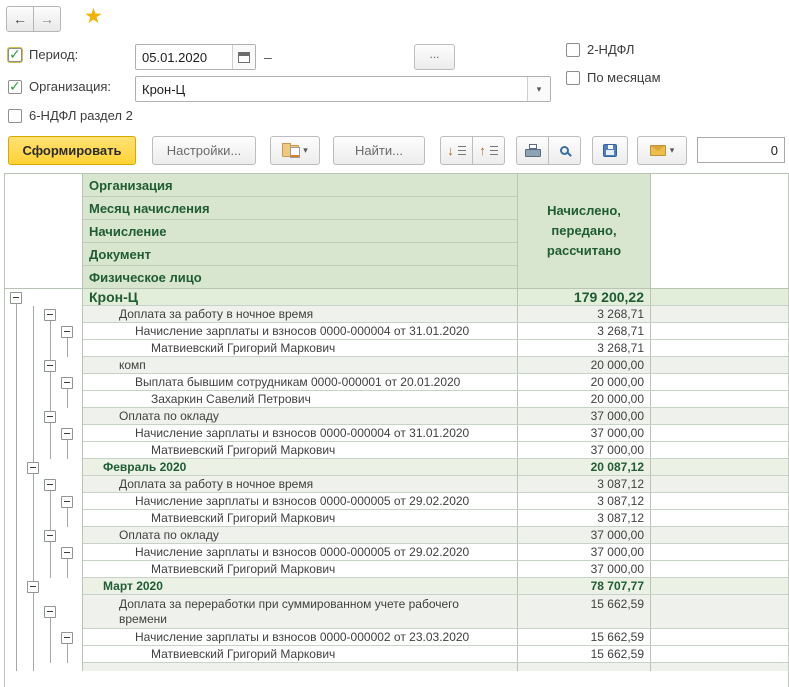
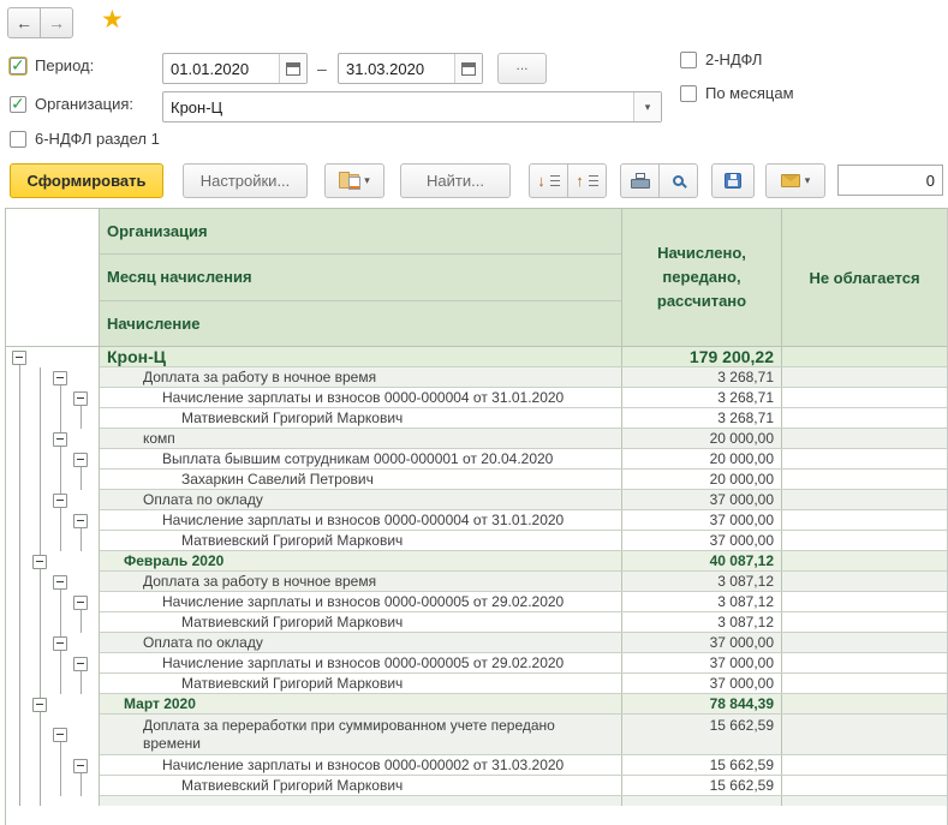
  ←
  →
  ★
  Период:
- 05.01.2020
+ 01.01.2020
  –
+ 31.03.2020
  ...
  2-НДФЛ
  Организация:
  Крон-Ц
  ▾
  По месяцам
- 6-НДФЛ раздел 2
+ 6-НДФЛ раздел 1
  Сформировать
  Настройки...
  ▾
  Найти...
  ↓
  ↑
  ▾
  0
  Организация
  Месяц начисления
  Начисление
- Документ
- Физическое лицо
  Начислено,
  передано,
  рассчитано
+ Не облагается
  Крон-Ц
  179 200,22
  Доплата за работу в ночное время
  3 268,71
  Начисление зарплаты и взносов 0000-000004 от 31.01.2020
  3 268,71
  Матвиевский Григорий Маркович
  3 268,71
  комп
  20 000,00
- Выплата бывшим сотрудникам 0000-000001 от 20.01.2020
+ Выплата бывшим сотрудникам 0000-000001 от 20.04.2020
  20 000,00
  Захаркин Савелий Петрович
  20 000,00
  Оплата по окладу
  37 000,00
  Начисление зарплаты и взносов 0000-000004 от 31.01.2020
  37 000,00
  Матвиевский Григорий Маркович
  37 000,00
  Февраль 2020
- 20 087,12
+ 40 087,12
  Доплата за работу в ночное время
  3 087,12
  Начисление зарплаты и взносов 0000-000005 от 29.02.2020
  3 087,12
  Матвиевский Григорий Маркович
  3 087,12
  Оплата по окладу
  37 000,00
  Начисление зарплаты и взносов 0000-000005 от 29.02.2020
  37 000,00
  Матвиевский Григорий Маркович
  37 000,00
  Март 2020
- 78 707,77
+ 78 844,39
- Доплата за переработки при суммированном учете рабочего времени
+ Доплата за переработки при суммированном учете передано времени
  15 662,59
- Начисление зарплаты и взносов 0000-000002 от 23.03.2020
+ Начисление зарплаты и взносов 0000-000002 от 31.03.2020
  15 662,59
  Матвиевский Григорий Маркович
  15 662,59
